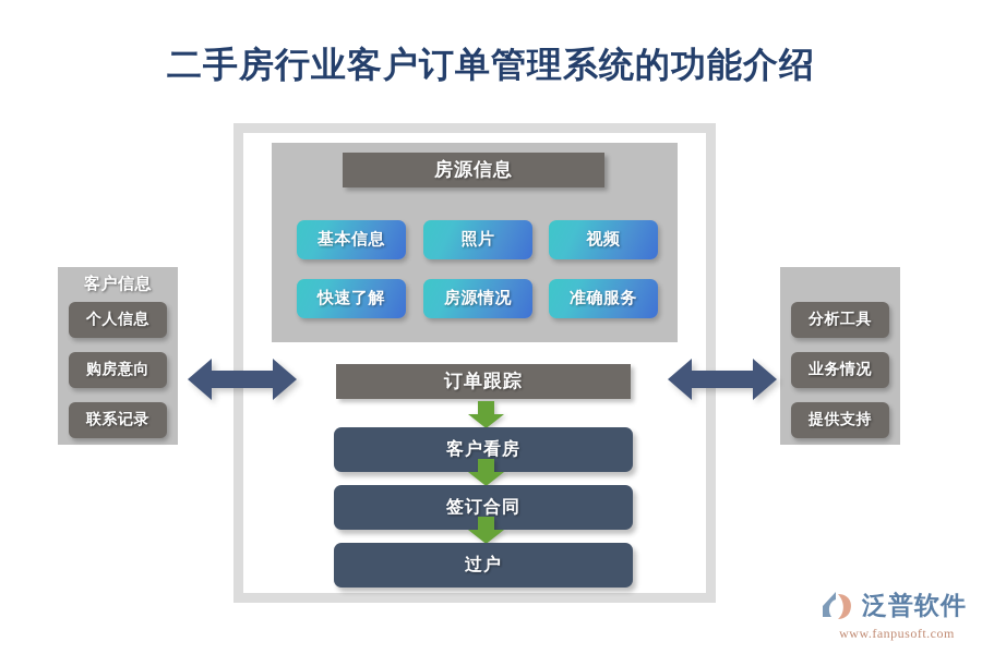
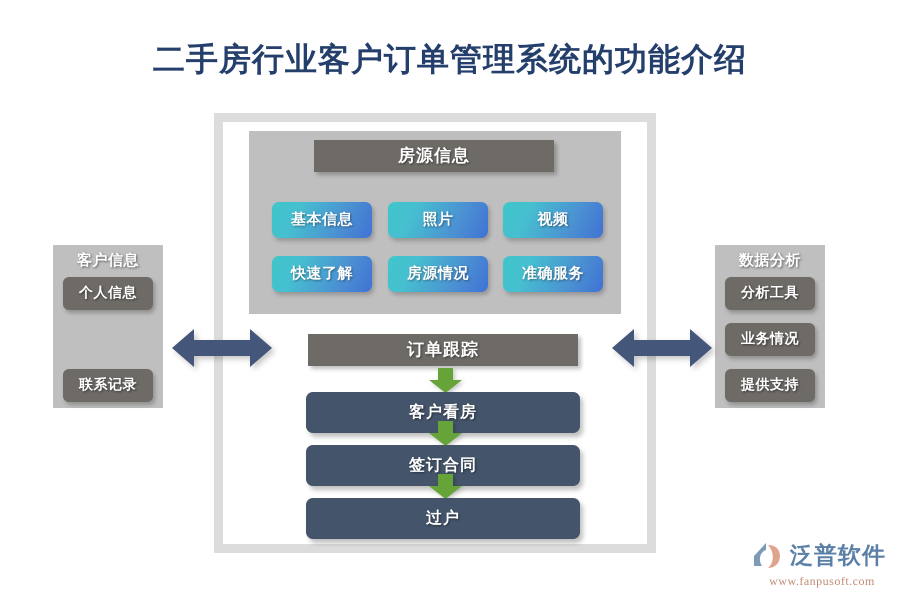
  二手房行业客户订单管理系统的功能介绍
  房源信息
  基本信息
  照片
  视频
  快速了解
  房源情况
  准确服务
  订单跟踪
  客户看房
  签订合同
  过户
  客户信息
  个人信息
- 购房意向
  联系记录
+ 数据分析
  分析工具
  业务情况
  提供支持
  泛普软件
  www.fanpusoft.com
